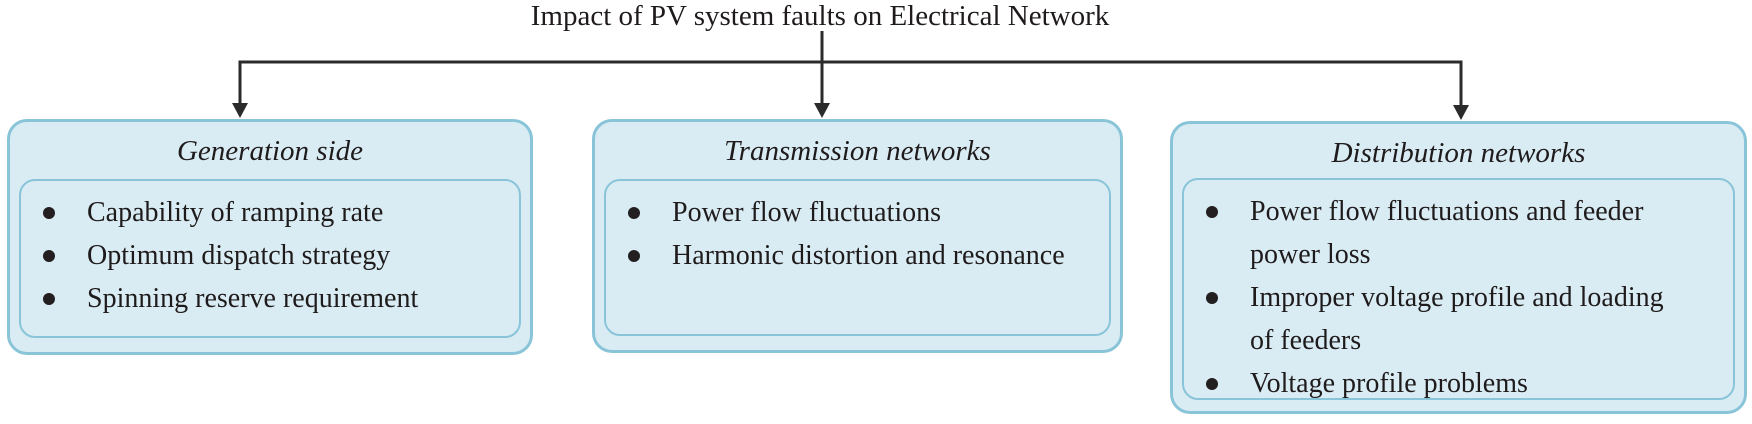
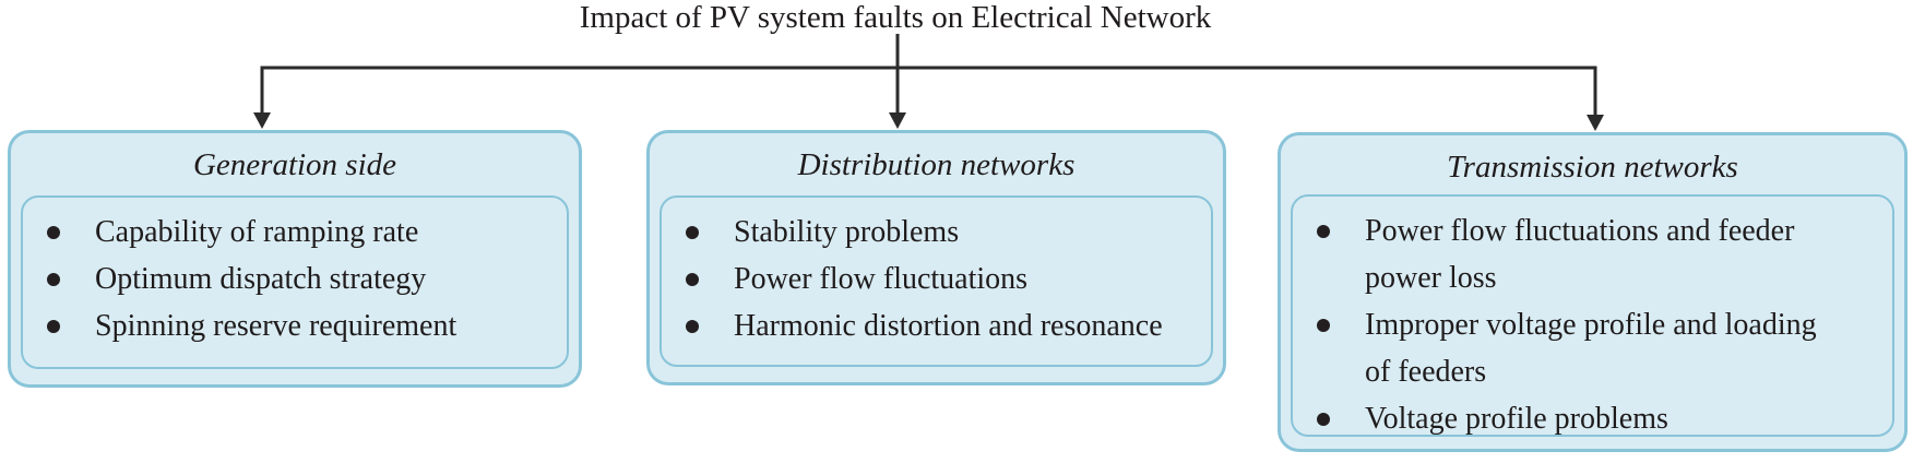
  Impact of PV system faults on Electrical Network
  Generation side
  Capability of ramping rate
  Optimum dispatch strategy
  Spinning reserve requirement
- Transmission networks
+ Distribution networks
+ Stability problems
  Power flow fluctuations
  Harmonic distortion and resonance
- Distribution networks
+ Transmission networks
  Power flow fluctuations and feeder power loss
  Improper voltage profile and loading of feeders
  Voltage profile problems
